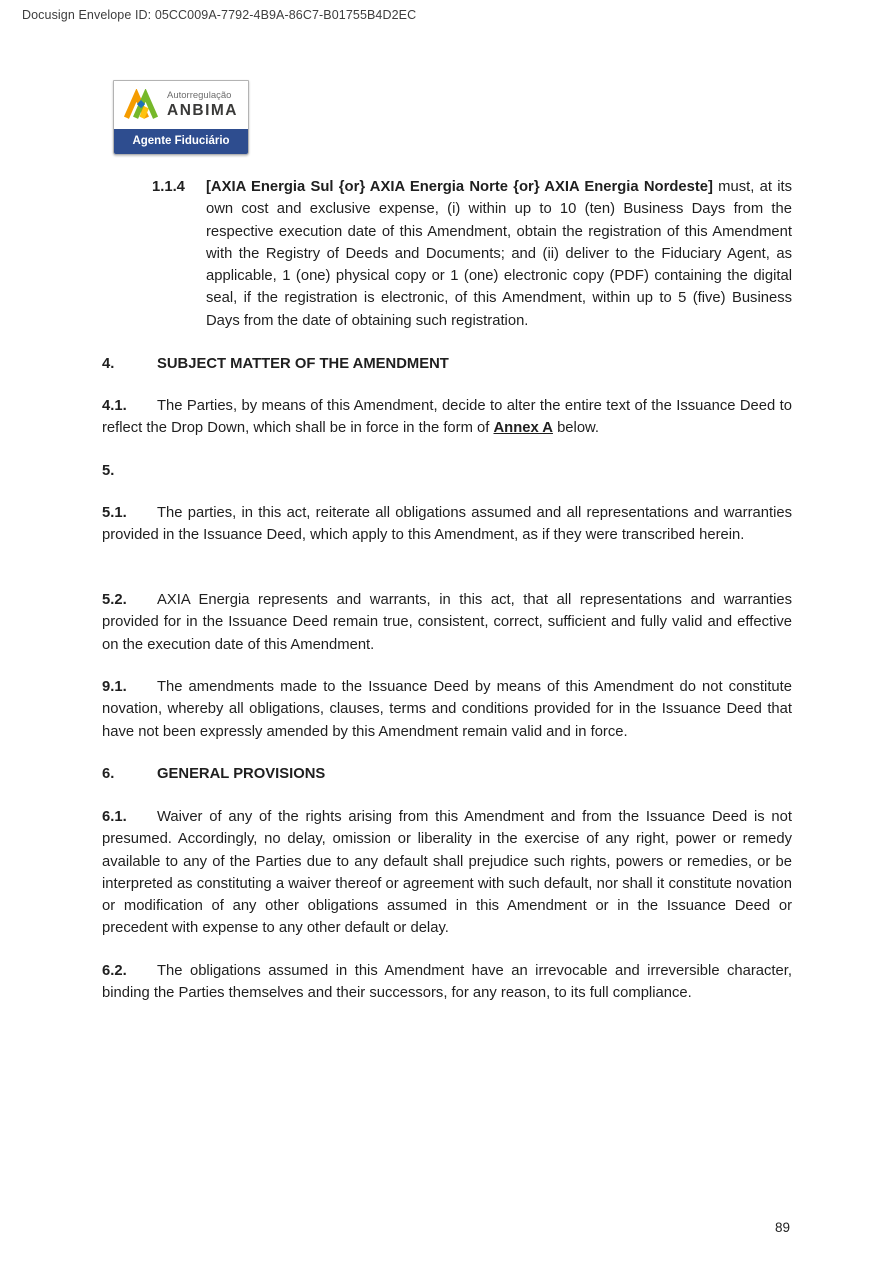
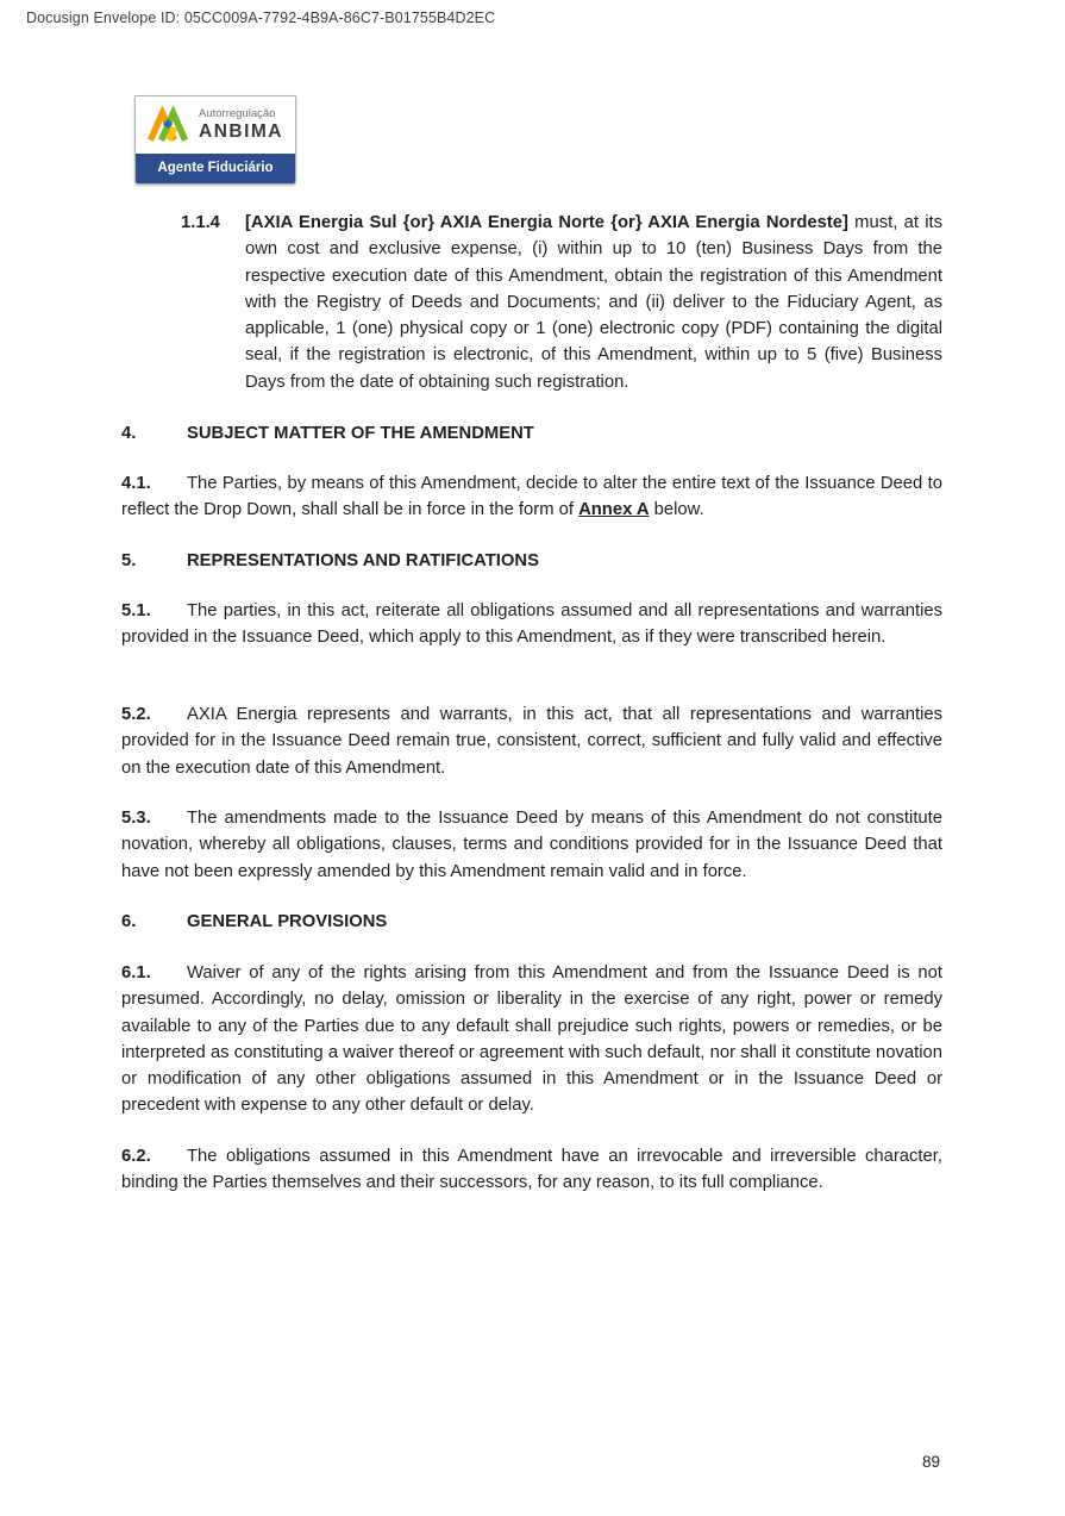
  Docusign Envelope ID: 05CC009A-7792-4B9A-86C7-B01755B4D2EC
  Autorregulação
  ANBIMA
  Agente Fiduciário
  1.1.4
  [AXIA Energia Sul {or} AXIA Energia Norte {or} AXIA Energia Nordeste] must, at its own cost and exclusive expense, (i) within up to 10 (ten) Business Days from the respective execution date of this Amendment, obtain the registration of this Amendment with the Registry of Deeds and Documents; and (ii) deliver to the Fiduciary Agent, as applicable, 1 (one) physical copy or 1 (one) electronic copy (PDF) containing the digital seal, if the registration is electronic, of this Amendment, within up to 5 (five) Business Days from the date of obtaining such registration.
  4.
  SUBJECT MATTER OF THE AMENDMENT
- 4.1. The Parties, by means of this Amendment, decide to alter the entire text of the Issuance Deed to reflect the Drop Down, which shall be in force in the form of Annex A below.
+ 4.1. The Parties, by means of this Amendment, decide to alter the entire text of the Issuance Deed to reflect the Drop Down, shall shall be in force in the form of Annex A below.
  5.
+ REPRESENTATIONS AND RATIFICATIONS
  5.1. The parties, in this act, reiterate all obligations assumed and all representations and warranties provided in the Issuance Deed, which apply to this Amendment, as if they were transcribed herein.
  5.2. AXIA Energia represents and warrants, in this act, that all representations and warranties provided for in the Issuance Deed remain true, consistent, correct, sufficient and fully valid and effective on the execution date of this Amendment.
- 9.1. The amendments made to the Issuance Deed by means of this Amendment do not constitute novation, whereby all obligations, clauses, terms and conditions provided for in the Issuance Deed that have not been expressly amended by this Amendment remain valid and in force.
+ 5.3. The amendments made to the Issuance Deed by means of this Amendment do not constitute novation, whereby all obligations, clauses, terms and conditions provided for in the Issuance Deed that have not been expressly amended by this Amendment remain valid and in force.
  6.
  GENERAL PROVISIONS
  6.1. Waiver of any of the rights arising from this Amendment and from the Issuance Deed is not presumed. Accordingly, no delay, omission or liberality in the exercise of any right, power or remedy available to any of the Parties due to any default shall prejudice such rights, powers or remedies, or be interpreted as constituting a waiver thereof or agreement with such default, nor shall it constitute novation or modification of any other obligations assumed in this Amendment or in the Issuance Deed or precedent with expense to any other default or delay.
  6.2. The obligations assumed in this Amendment have an irrevocable and irreversible character, binding the Parties themselves and their successors, for any reason, to its full compliance.
  89
